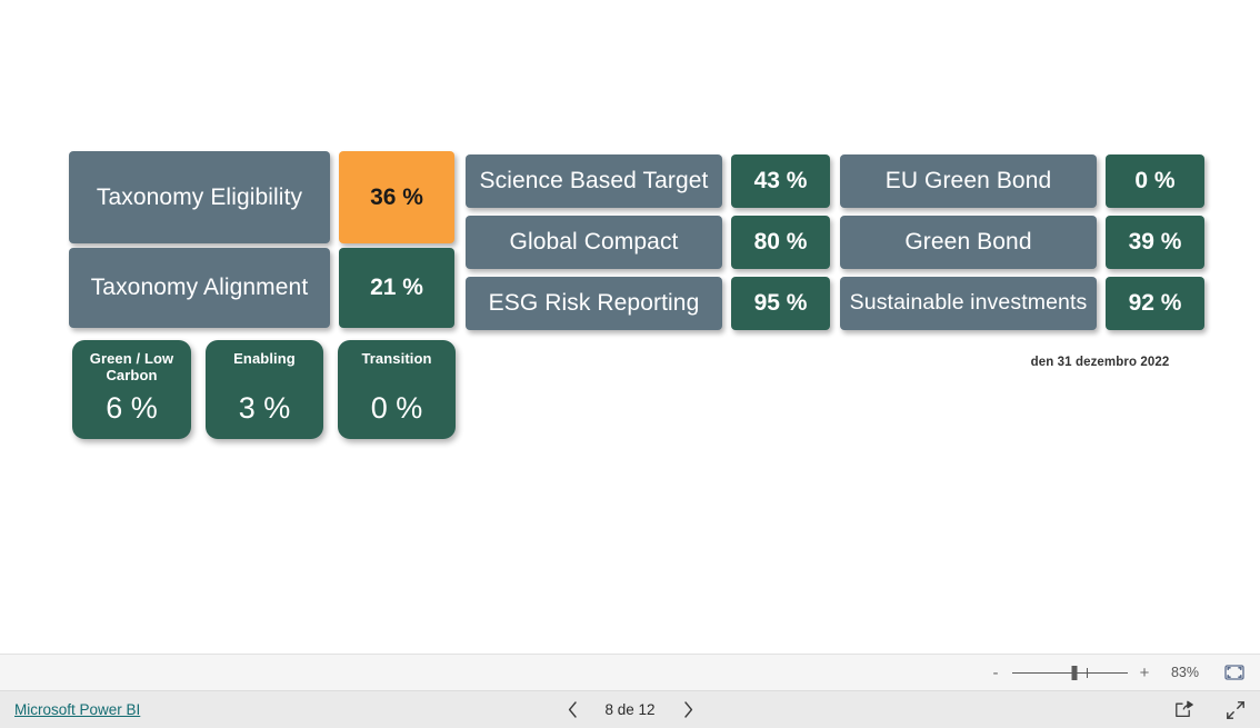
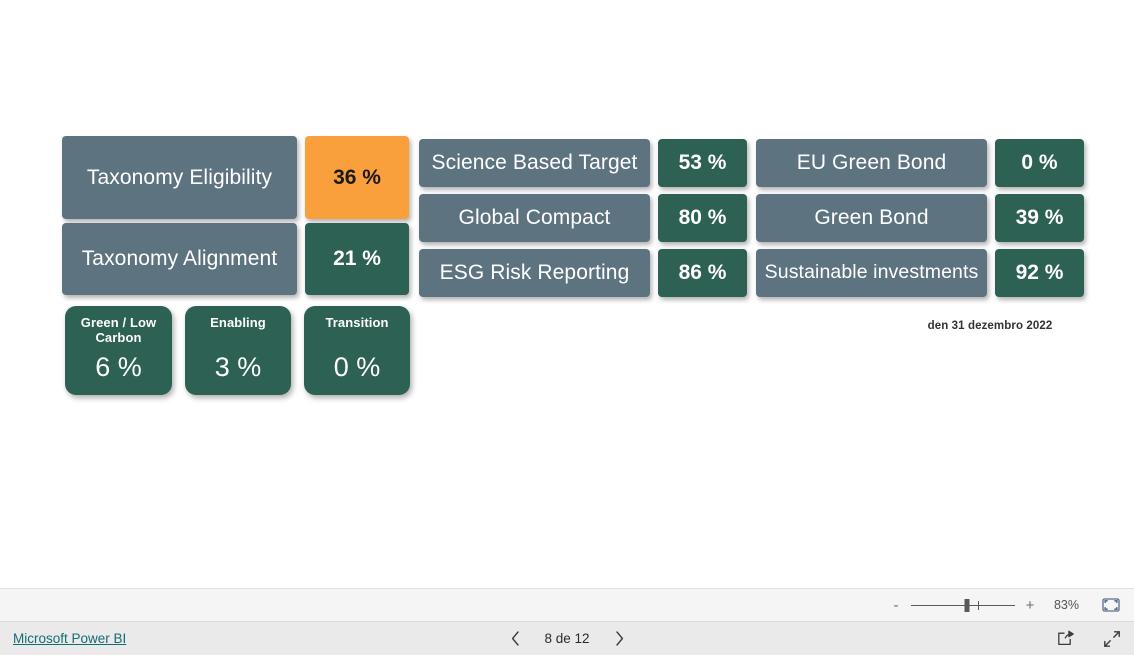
  Taxonomy Eligibility
  36 %
  Taxonomy Alignment
  21 %
  Green / Low Carbon
  6 %
  Enabling
  3 %
  Transition
  0 %
  Science Based Target
- 43 %
+ 53 %
  Global Compact
  80 %
  ESG Risk Reporting
- 95 %
+ 86 %
  EU Green Bond
  0 %
  Green Bond
  39 %
  Sustainable investments
  92 %
  den 31 dezembro 2022
  -
  +
  83%
  Microsoft Power BI
  8 de 12
